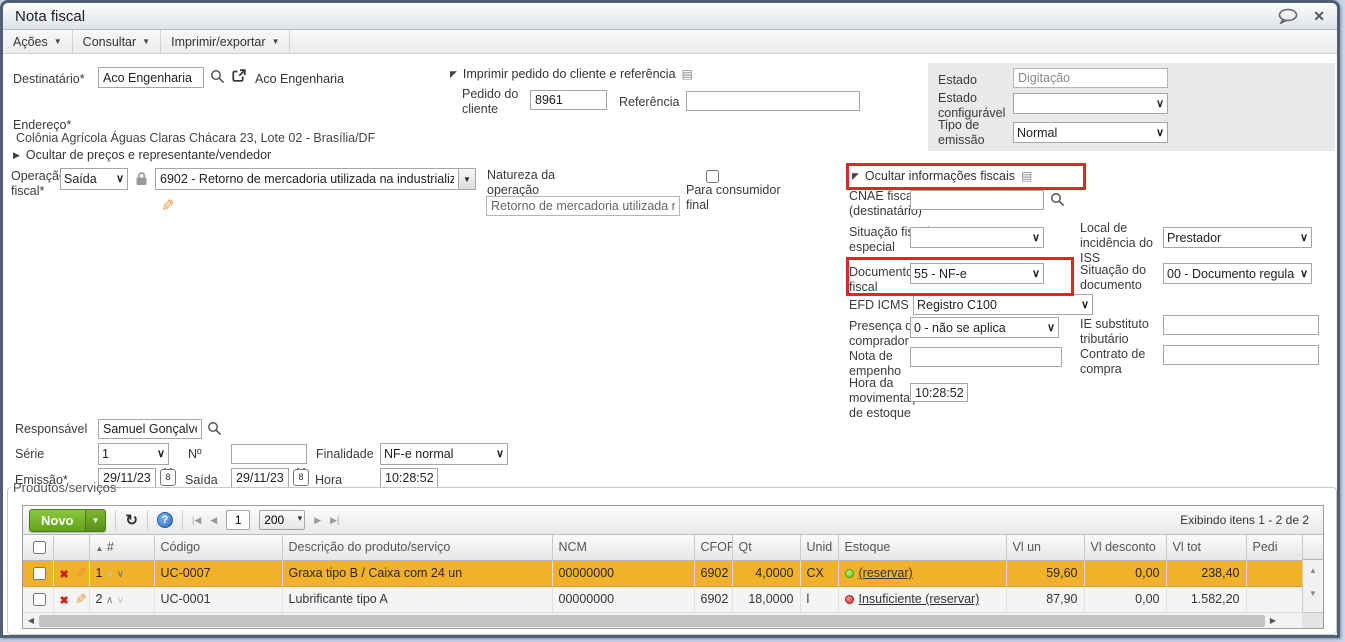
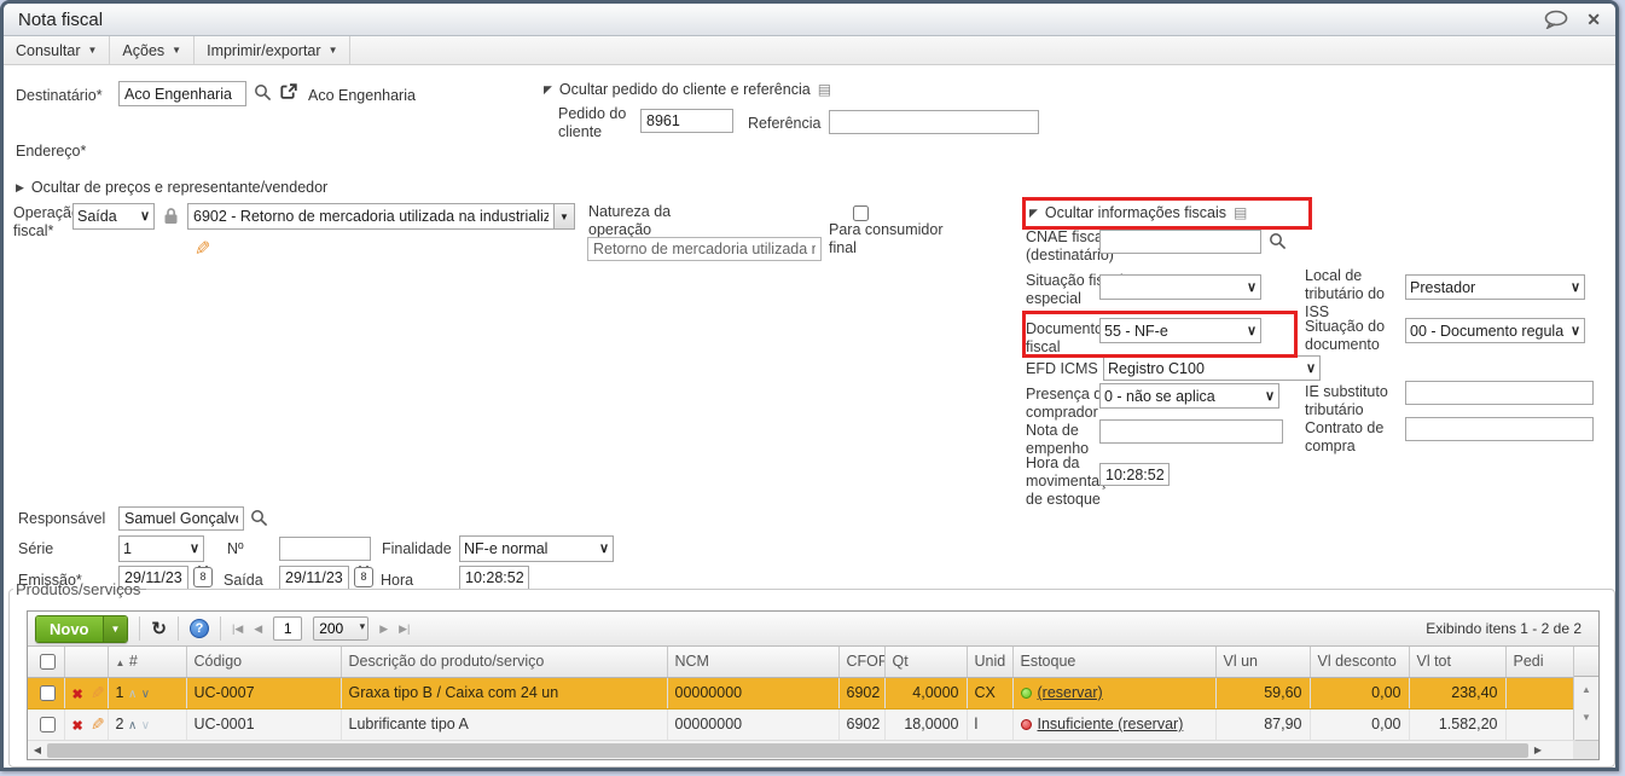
  Nota fiscal
  ✕
- Ações
+ Consultar
  ▼
- Consultar
+ Ações
  ▼
  Imprimir/exportar
  ▼
  Destinatário*
  Aco Engenharia
  Aco Engenharia
  ◤
- Imprimir pedido do cliente e referência
+ Ocultar pedido do cliente e referência
  ▤
  Pedido do cliente
  8961
  Referência
- Estado
- Digitação
- Estado configurável
- Tipo de emissão
- Normal
  Endereço*
- Colônia Agrícola Águas Claras Chácara 23, Lote 02 - Brasília/DF
  ▶
  Ocultar de preços e representante/vendedor
  Operaçã fiscal*
  Saída
  6902 - Retorno de mercadoria utilizada na industrializ
  ▼
  Natureza da operação
  Retorno de mercadoria utilizada
  Para consumidor final
  ◤
  Ocultar informações fiscais
  ▤
  CNAE fisc (destinatário)
  Situação fi especial
- Local de incidência do ISS
+ Local de tributário do ISS
  Prestador
  Document fiscal
  55 - NF-e
  Situação do documento
  00 - Documento regula
  EFD ICMS
  Registro C100
  Presença d comprador
  0 - não se aplica
  IE substituto tributário
  Nota de empenho
  Contrato de compra
  Hora da movimenta de estoque
  10:28:52
  Responsável
  Samuel Gonçalv
  Série
  1
  Nº
  Finalidade
  NF-e normal
  Emissão*
  29/11/23
  Saída
  29/11/23
  Hora
  10:28:52
  Produtos/serviços
  Novo
  ▼
  ↻
  ?
  |◀
  ◀
  1
  200
  ▶
  ▶|
  Exibindo itens 1 - 2 de 2
  		▲ #	Código	Descrição do produto/serviço	NCM	CFOP	Qt	Unid	Estoque	Vl un	Vl desconto	Vl tot	Pedi
  ▲
  ▼
  ◀
  ▶
